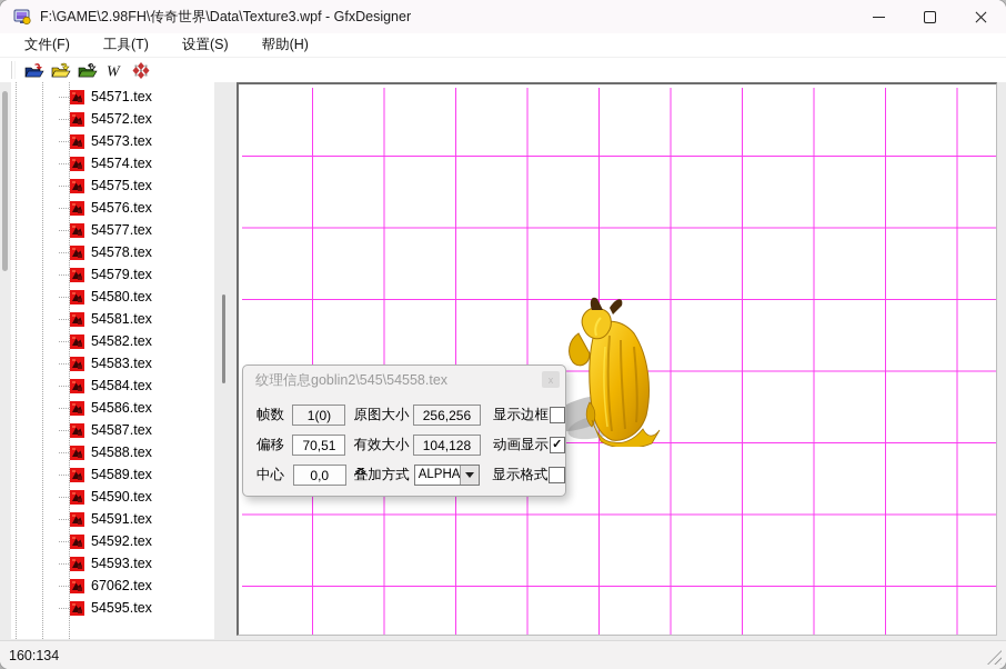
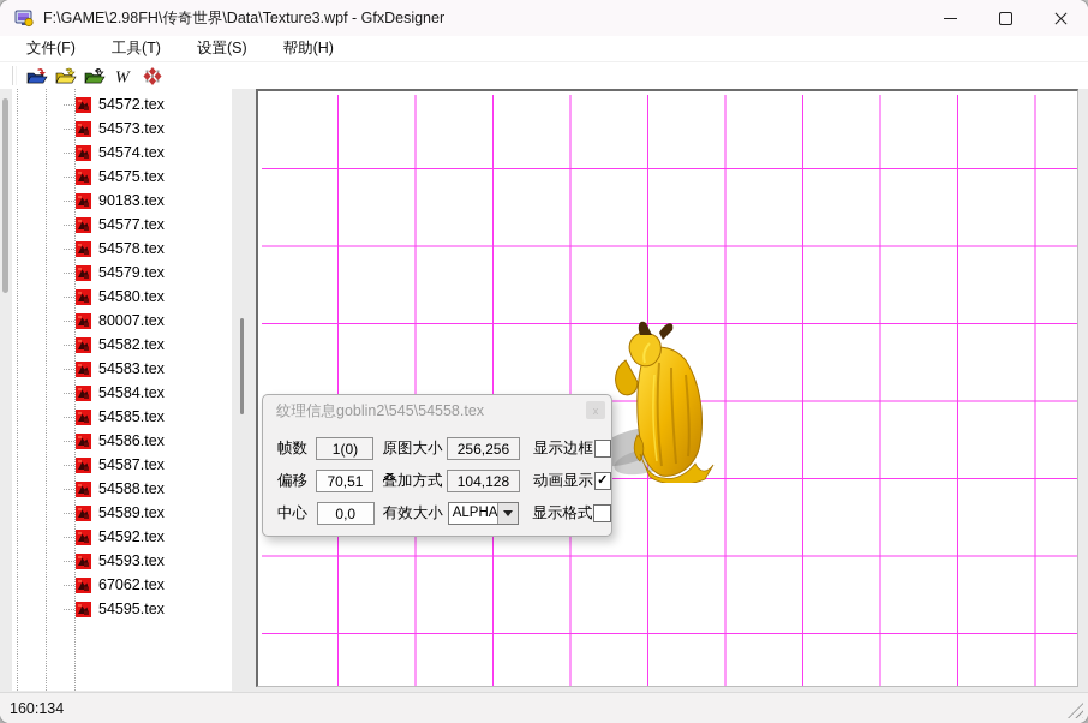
  F:\GAME\2.98FH\传奇世界\Data\Texture3.wpf - GfxDesigner
  文件(F)
  工具(T)
  设置(S)
  帮助(H)
  W
- 54571.tex
  54572.tex
  54573.tex
  54574.tex
  54575.tex
- 54576.tex
+ 90183.tex
  54577.tex
  54578.tex
  54579.tex
  54580.tex
- 54581.tex
+ 80007.tex
  54582.tex
  54583.tex
  54584.tex
+ 54585.tex
  54586.tex
  54587.tex
  54588.tex
  54589.tex
- 54590.tex
- 54591.tex
  54592.tex
  54593.tex
  67062.tex
  54595.tex
  纹理信息goblin2\545\54558.tex
  x
  帧数
  1(0)
  原图大小
  256,256
  显示边框
  偏移
  70,51
- 有效大小
+ 叠加方式
  104,128
  动画显示
  ✓
  中心
  0,0
- 叠加方式
+ 有效大小
  ALPHA
  显示格式
  160:134
